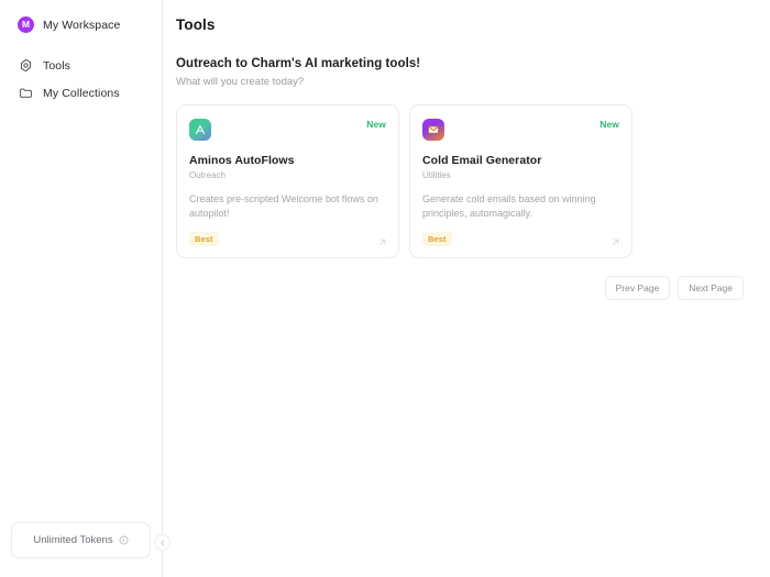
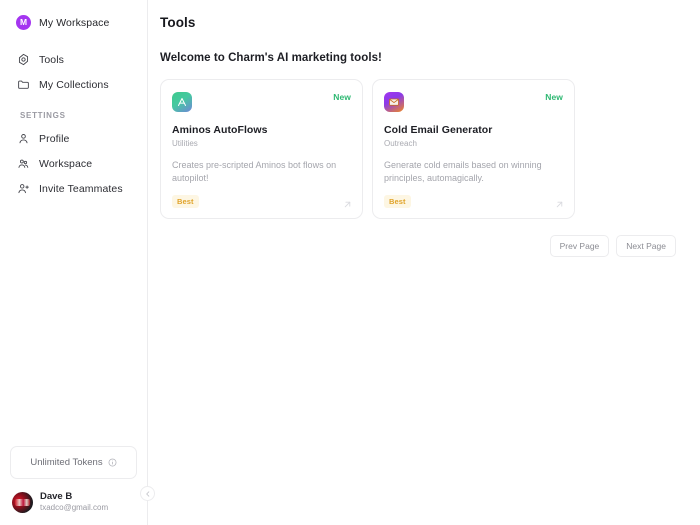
  M
  My Workspace
  Tools
  My Collections
+ SETTINGS
+ Profile
+ Workspace
+ Invite Teammates
  Unlimited Tokens
+ Dave B
+ txadco@gmail.com
  Tools
- Outreach to Charm's AI marketing tools!
+ Welcome to Charm's AI marketing tools!
- What will you create today?
  New
  Aminos AutoFlows
- Outreach
+ Utilities
- Creates pre-scripted Welcome bot flows on autopilot!
+ Creates pre-scripted Aminos bot flows on autopilot!
  Best
  New
  Cold Email Generator
- Utilities
+ Outreach
  Generate cold emails based on winning principles, automagically.
  Best
  Prev Page
  Next Page
